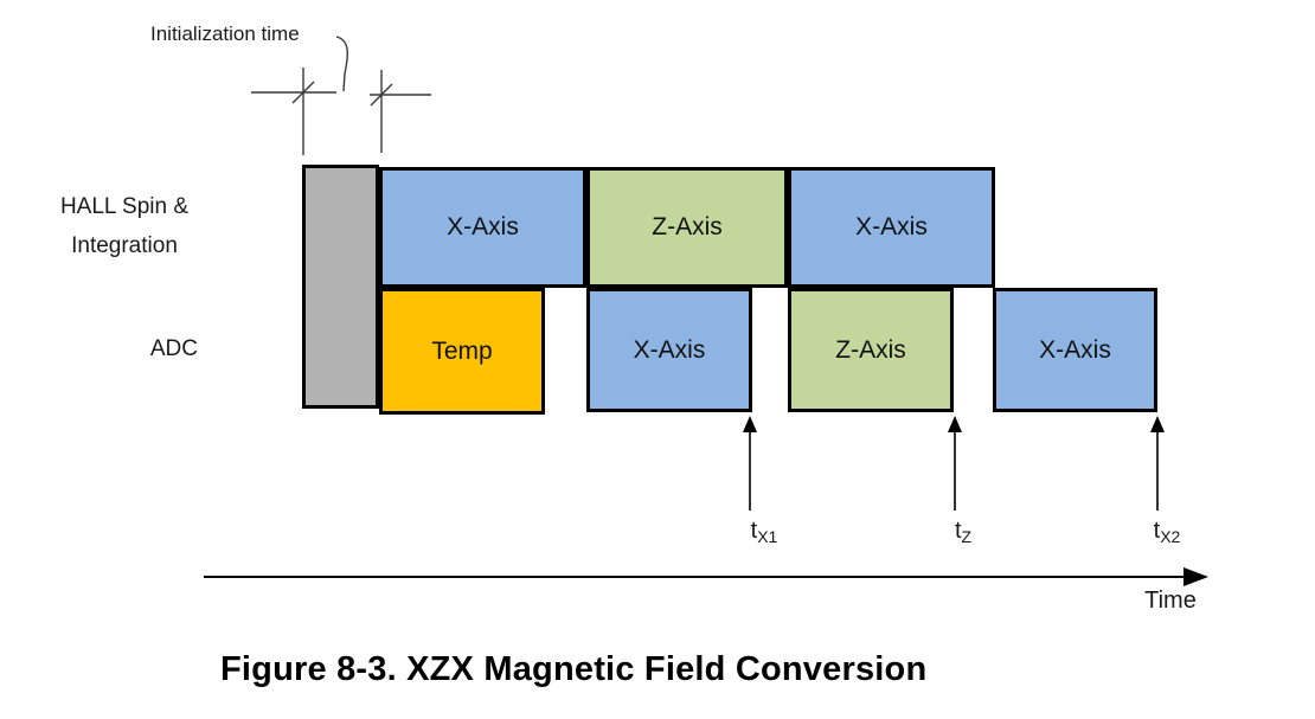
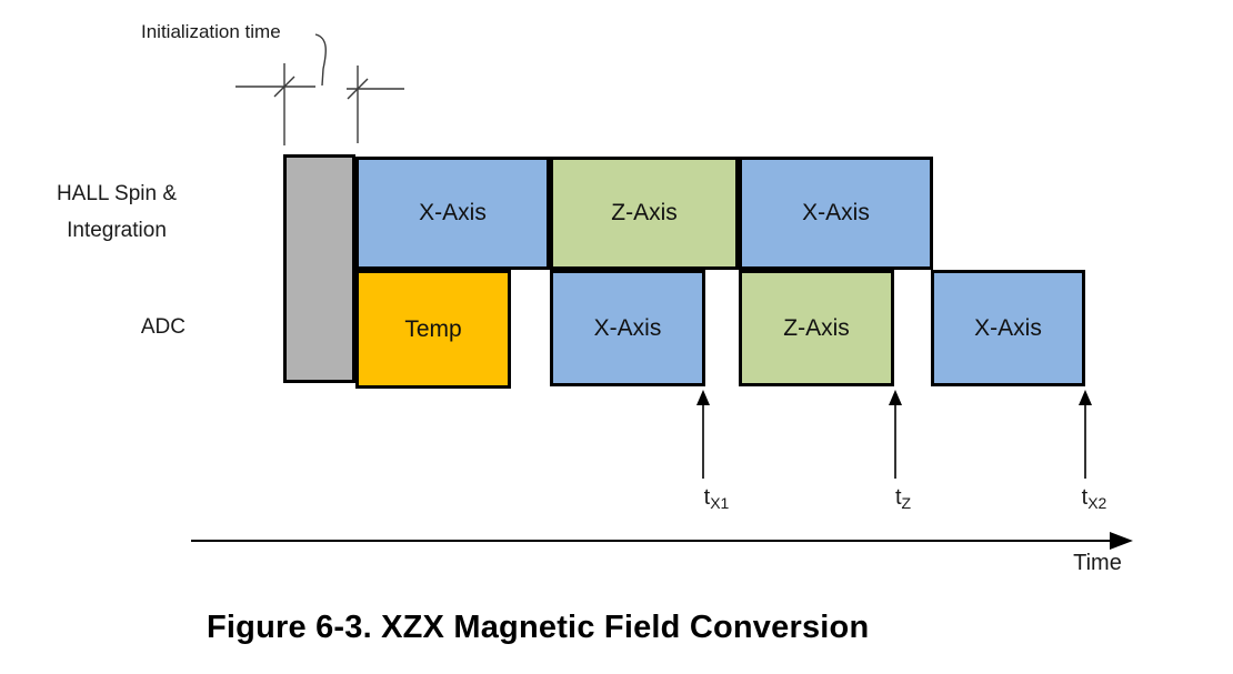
  Initialization time
  HALL Spin &
  Integration
  ADC
  X-Axis
  Z-Axis
  X-Axis
  Temp
  X-Axis
  Z-Axis
  X-Axis
  tX1
  tZ
  tX2
  Time
- Figure 8-3. XZX Magnetic Field Conversion
+ Figure 6-3. XZX Magnetic Field Conversion
